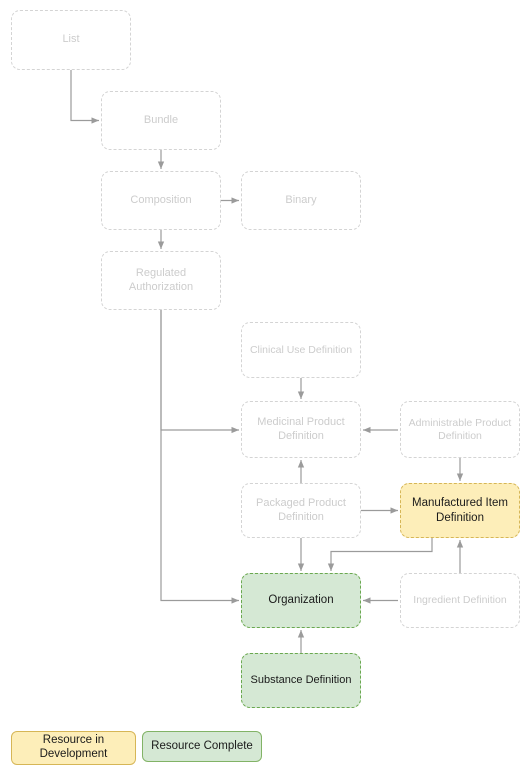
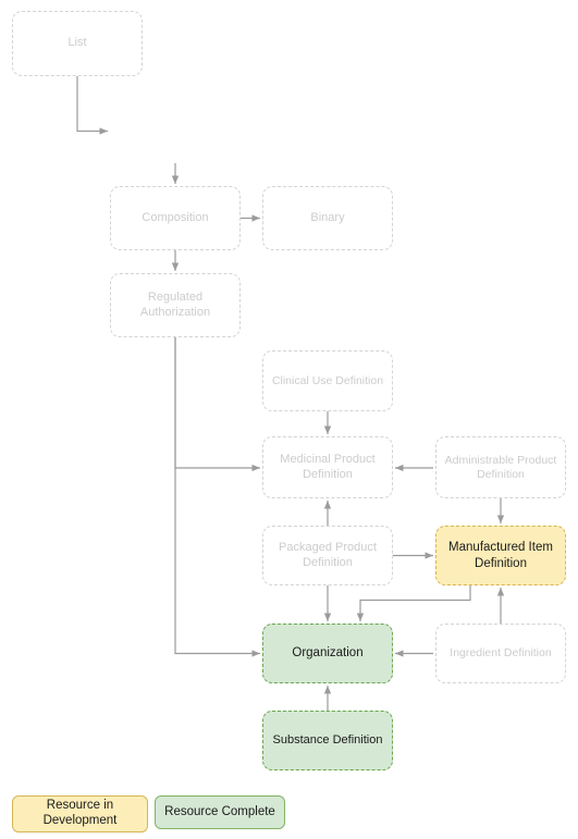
  List
- Bundle
  Composition
  Binary
  Regulated
  Authorization
  Clinical Use Definition
  Medicinal Product
  Definition
  Administrable Product
  Definition
  Packaged Product
  Definition
  Manufactured Item
  Definition
  Organization
  Ingredient Definition
  Substance Definition
  Resource in
  Development
  Resource Complete
